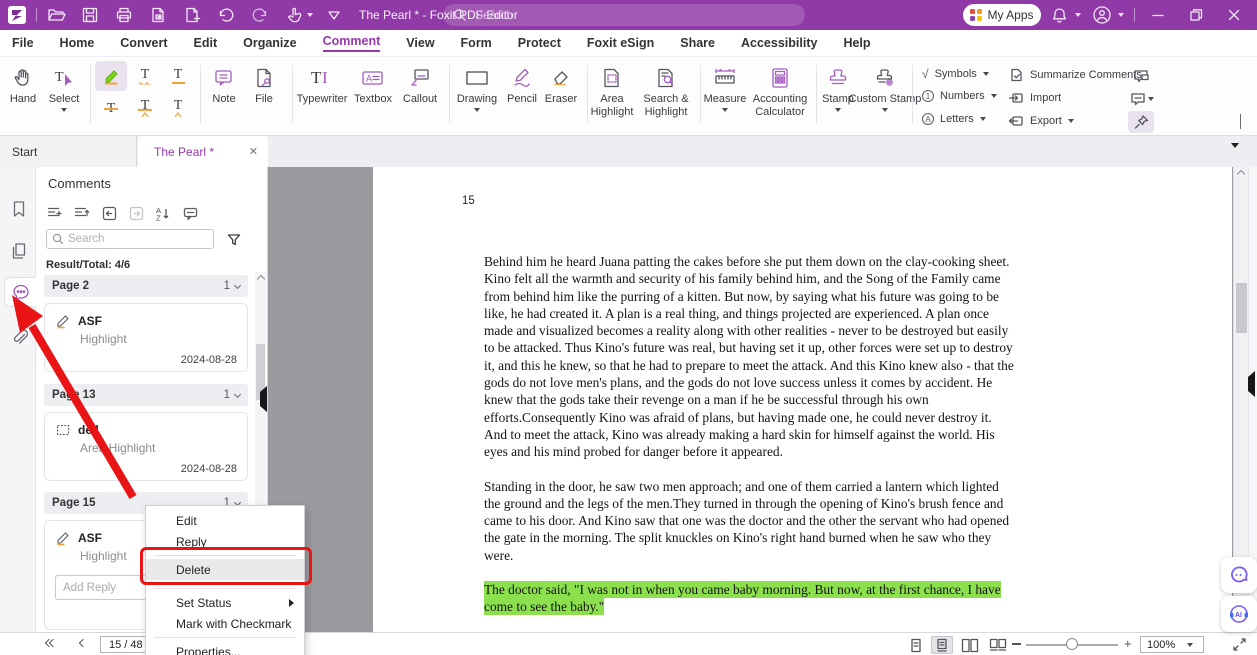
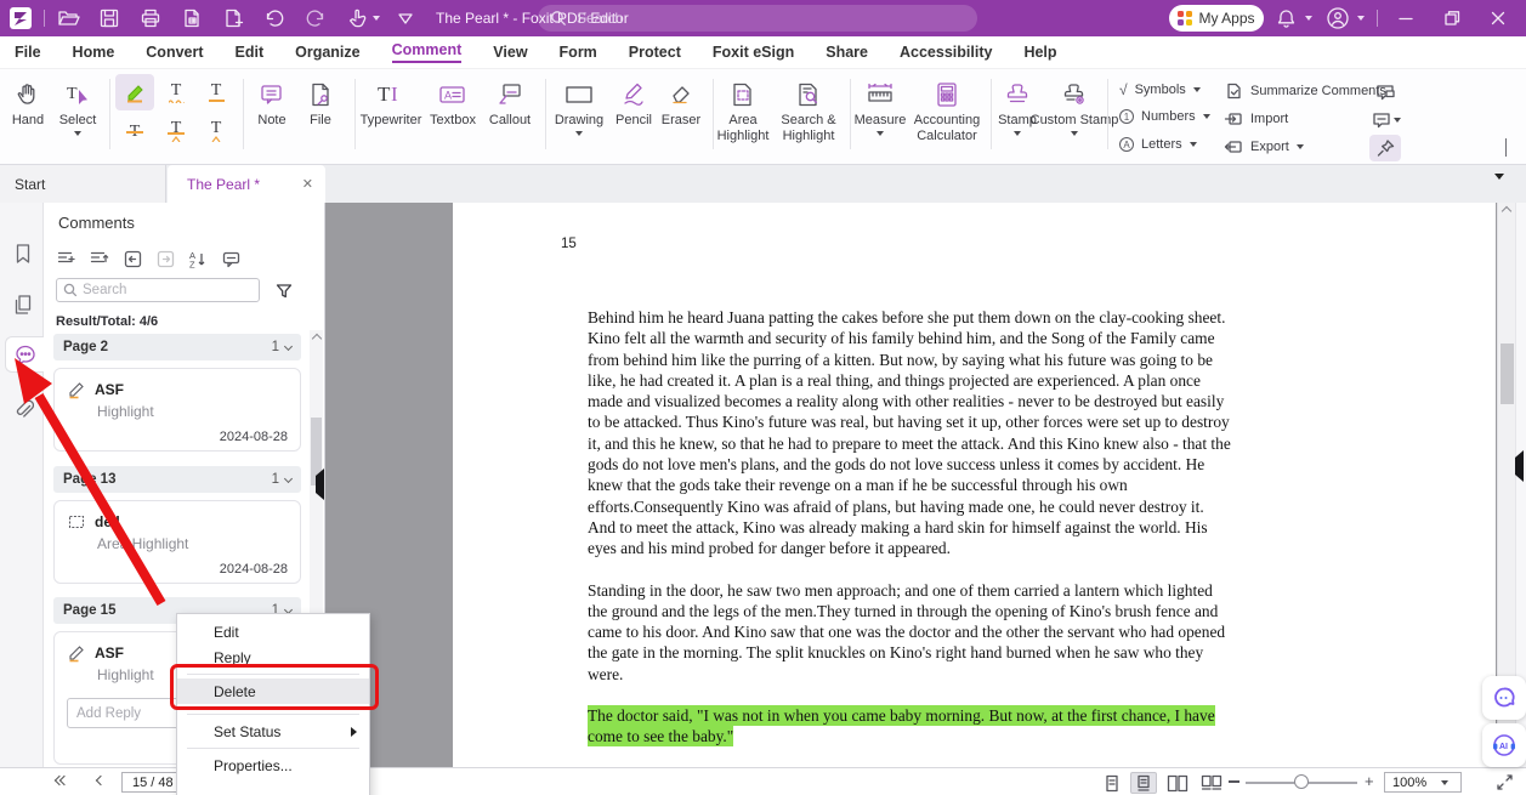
  The Pearl * - FoxitDF Editor
  Search
  My Apps
  File
  Home
  Convert
  Edit
  Organize
  Comment
  View
  Form
  Protect
  Foxit eSign
  Share
  Accessibility
  Help
  Hand
  T
  Select
  T
  T
  T
  T
  T
  Note
  File
  T
  I
  Typewriter
  A
  Textbox
  Callout
  Drawing
  Pencil
  Eraser
  Area Highlight
  Search & Highlight
  Measure
  Accounting Calculator
  Stamp
  Custom Stamp
  √
  Symbols
  1
  Numbers
  A
  Letters
  Summarize Commens
  Import
  Export
  Start
  The Pearl *
  ✕
  Comments
  A
  Z
  Search
  Result/Total: 4/6
  Page 2
  1
  ASF
  Highlight
  2024-08-28
  1
  Are Highlight
  2024-08-28
  Page 15
  1
  ASF
  Highlight
  Add Reply
  15
  Behind him he heard Juana patting the cakes before she put them down on the clay-cooking sheet. Kino felt all the warmth and security of his family behind him, and the Song of the Family came from behind him like the purring of a kitten. But now, by saying what his future was going to be like, he had created it. A plan is a real thing, and things projected are experienced. A plan once made and visualized becomes a reality along with other realities - never to be destroyed but easily to be attacked. Thus Kino's future was real, but having set it up, other forces were set up to destroy it, and this he knew, so that he had to prepare to meet the attack. And this Kino knew also - that the gods do not love men's plans, and the gods do not love success unless it comes by accident. He knew that the gods take their revenge on a man if he be successful through his own efforts.Consequently Kino was afraid of plans, but having made one, he could never destroy it. And to meet the attack, Kino was already making a hard skin for himself against the world. His eyes and his mind probed for danger before it appeared.
  Standing in the door, he saw two men approach; and one of them carried a lantern which lighted the ground and the legs of the men.They turned in through the opening of Kino's brush fence and came to his door. And Kino saw that one was the doctor and the other the servant who had opened the gate in the morning. The split knuckles on Kino's right hand burned when he saw who they were.
  The doctor said, "I was not in when you came baby morning. But now, at the first chance, I have come to see the baby."
  15 / 48
  +
  100%
  Edit
  Reply
  Delete
  Set Status
- Mark with Checkmark
  Properties...
